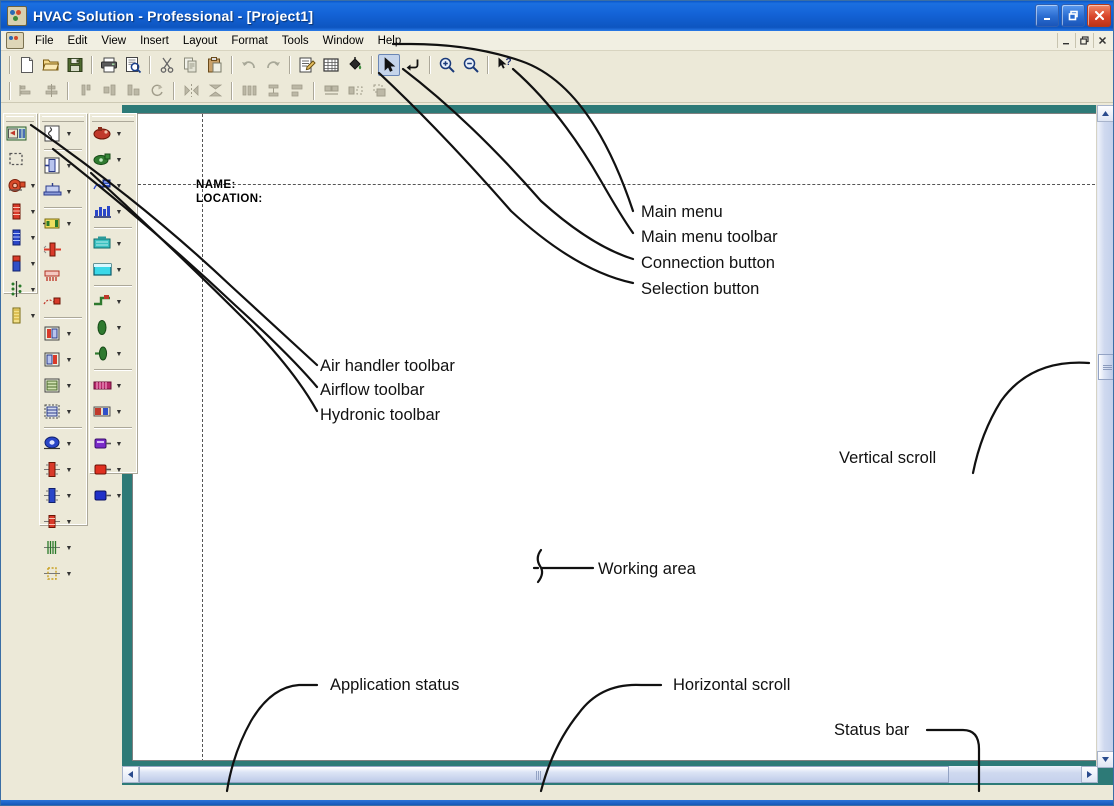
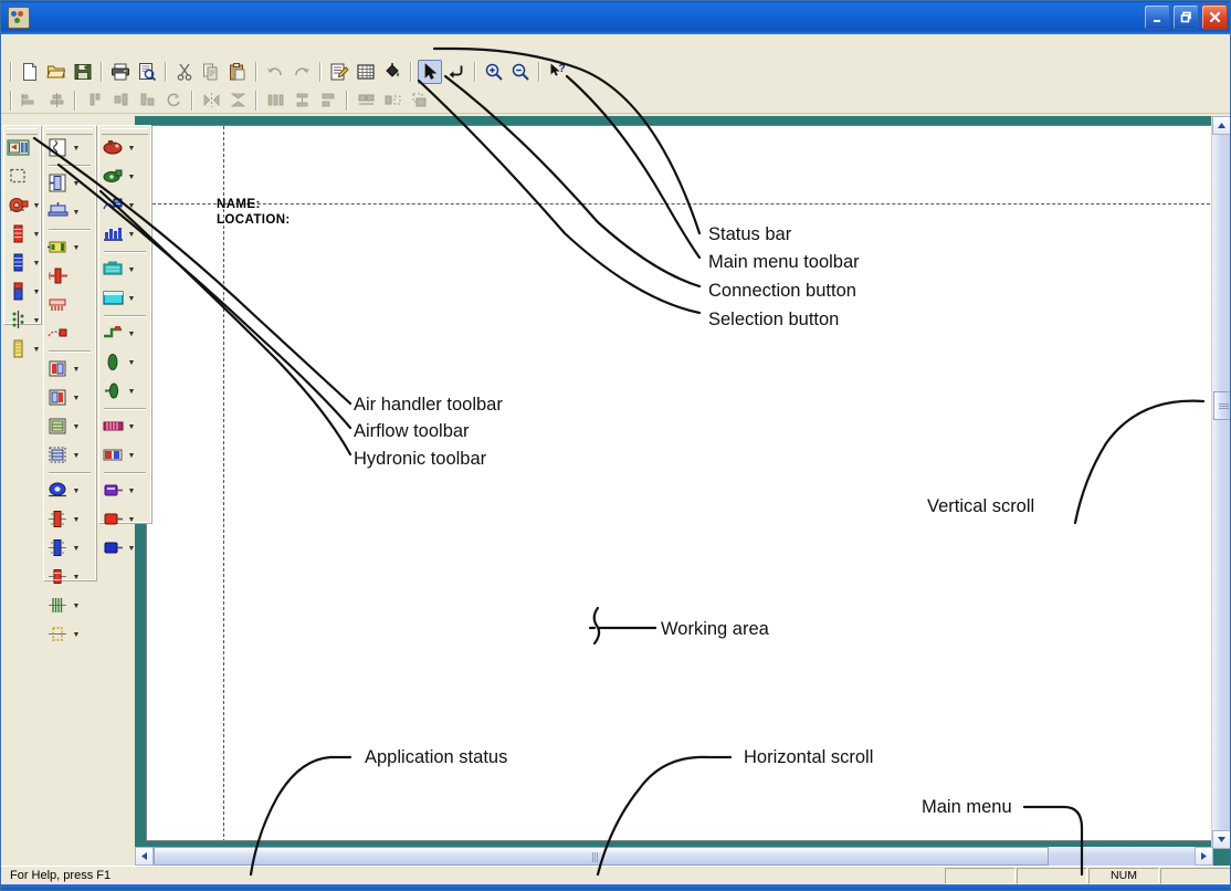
- HVAC Solution - Professional - [Project1]
- File
- Edit
- View
- Insert
- Layout
- Format
- Tools
- Window
- Help
  ?
  NAME:
  LOCATION:
+ For Help, press F1
+ NUM
- Main menu
+ Status bar
  Main menu toolbar
  Connection button
  Selection button
  Air handler toolbar
  Airflow toolbar
  Hydronic toolbar
  Vertical scroll
  Working area
  Application status
  Horizontal scroll
- Status bar
+ Main menu
